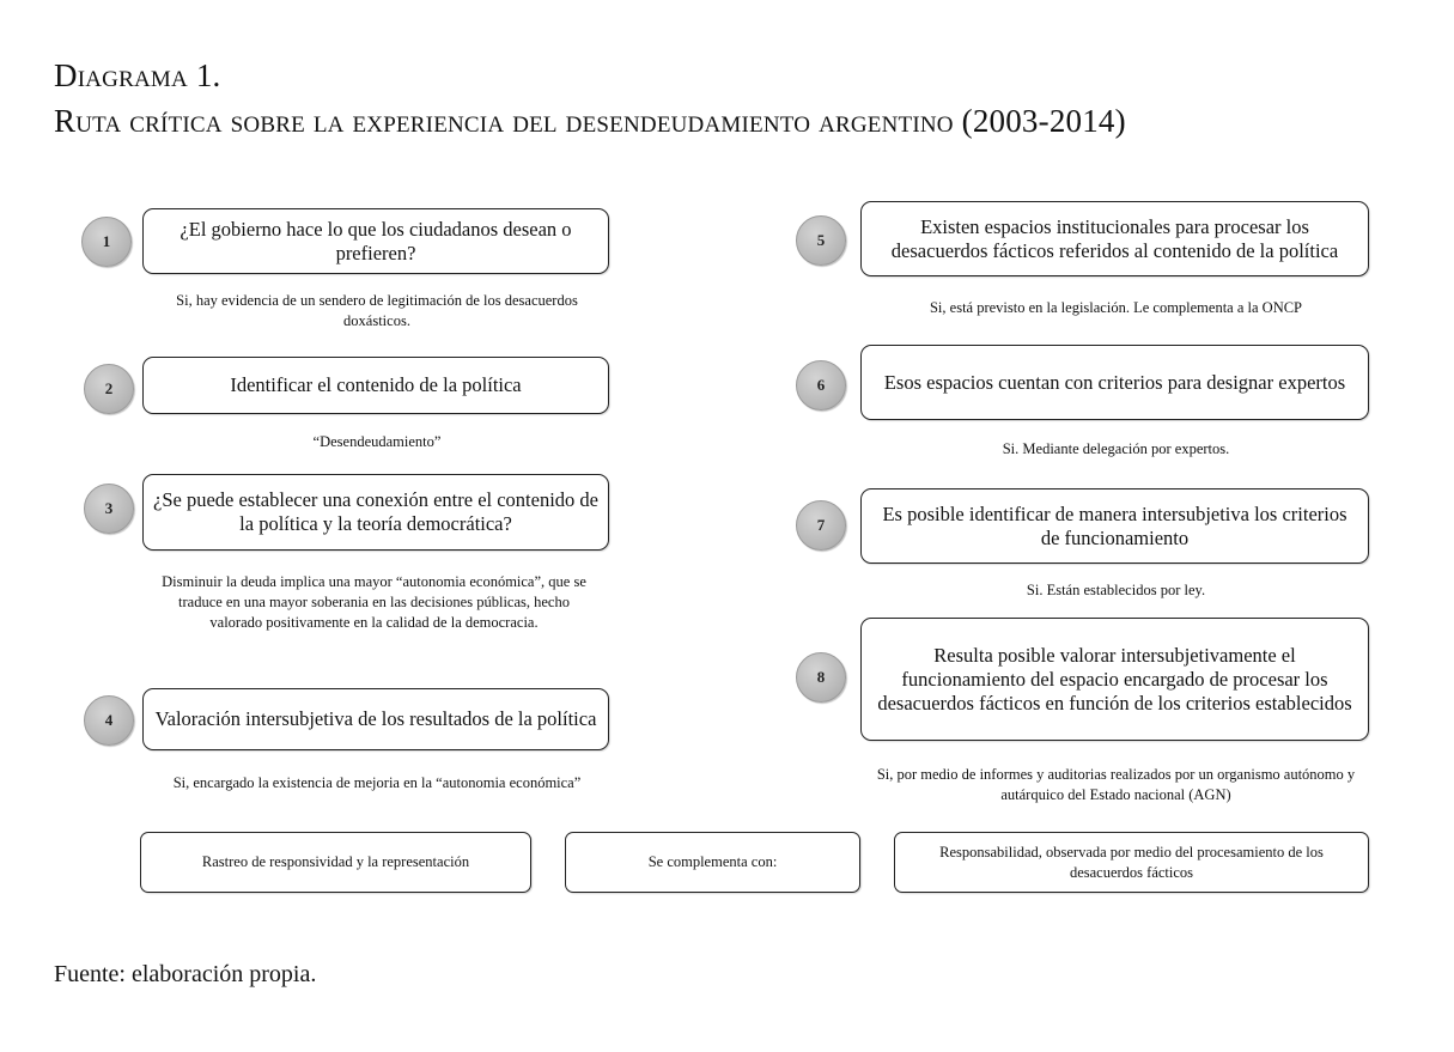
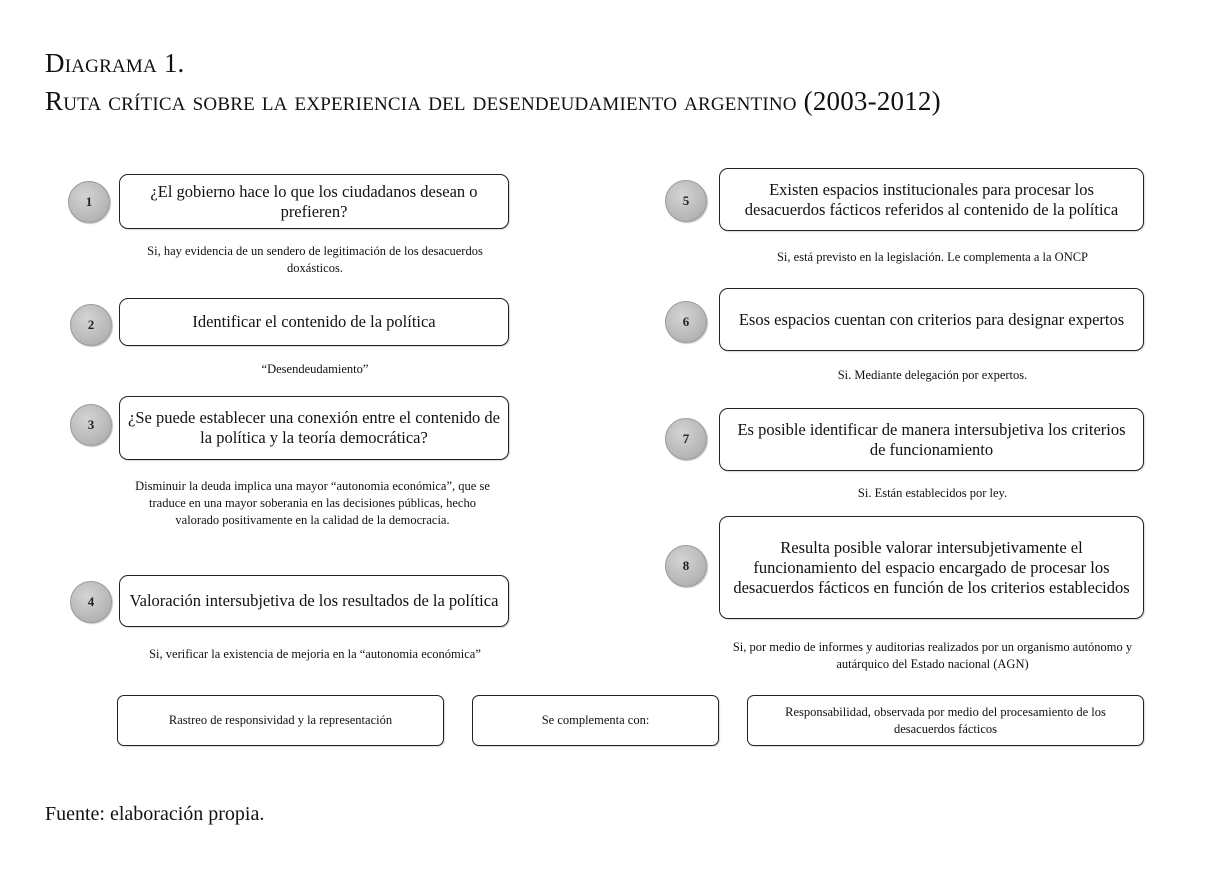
  Diagrama 1.
- Ruta crítica sobre la experiencia del desendeudamiento argentino (2003-2014)
+ Ruta crítica sobre la experiencia del desendeudamiento argentino (2003-2012)
  1
  ¿El gobierno hace lo que los ciudadanos desean o prefieren?
  Si, hay evidencia de un sendero de legitimación de los desacuerdos doxásticos.
  2
  Identificar el contenido de la política
  “Desendeudamiento”
  3
  ¿Se puede establecer una conexión entre el contenido de la política y la teoría democrática?
  Disminuir la deuda implica una mayor “autonomia económica”, que se traduce en una mayor soberania en las decisiones públicas, hecho valorado positivamente en la calidad de la democracia.
  4
  Valoración intersubjetiva de los resultados de la política
- Si, encargado la existencia de mejoria en la “autonomia económica”
+ Si, verificar la existencia de mejoria en la “autonomia económica”
  5
  Existen espacios institucionales para procesar los desacuerdos fácticos referidos al contenido de la política
  Si, está previsto en la legislación. Le complementa a la ONCP
  6
  Esos espacios cuentan con criterios para designar expertos
  Si. Mediante delegación por expertos.
  7
  Es posible identificar de manera intersubjetiva los criterios de funcionamiento
  Si. Están establecidos por ley.
  8
  Resulta posible valorar intersubjetivamente el funcionamiento del espacio encargado de procesar los desacuerdos fácticos en función de los criterios establecidos
  Si, por medio de informes y auditorias realizados por un organismo autónomo y autárquico del Estado nacional (AGN)
  Rastreo de responsividad y la representación
  Se complementa con:
  Responsabilidad, observada por medio del procesamiento de los desacuerdos fácticos
  Fuente: elaboración propia.
